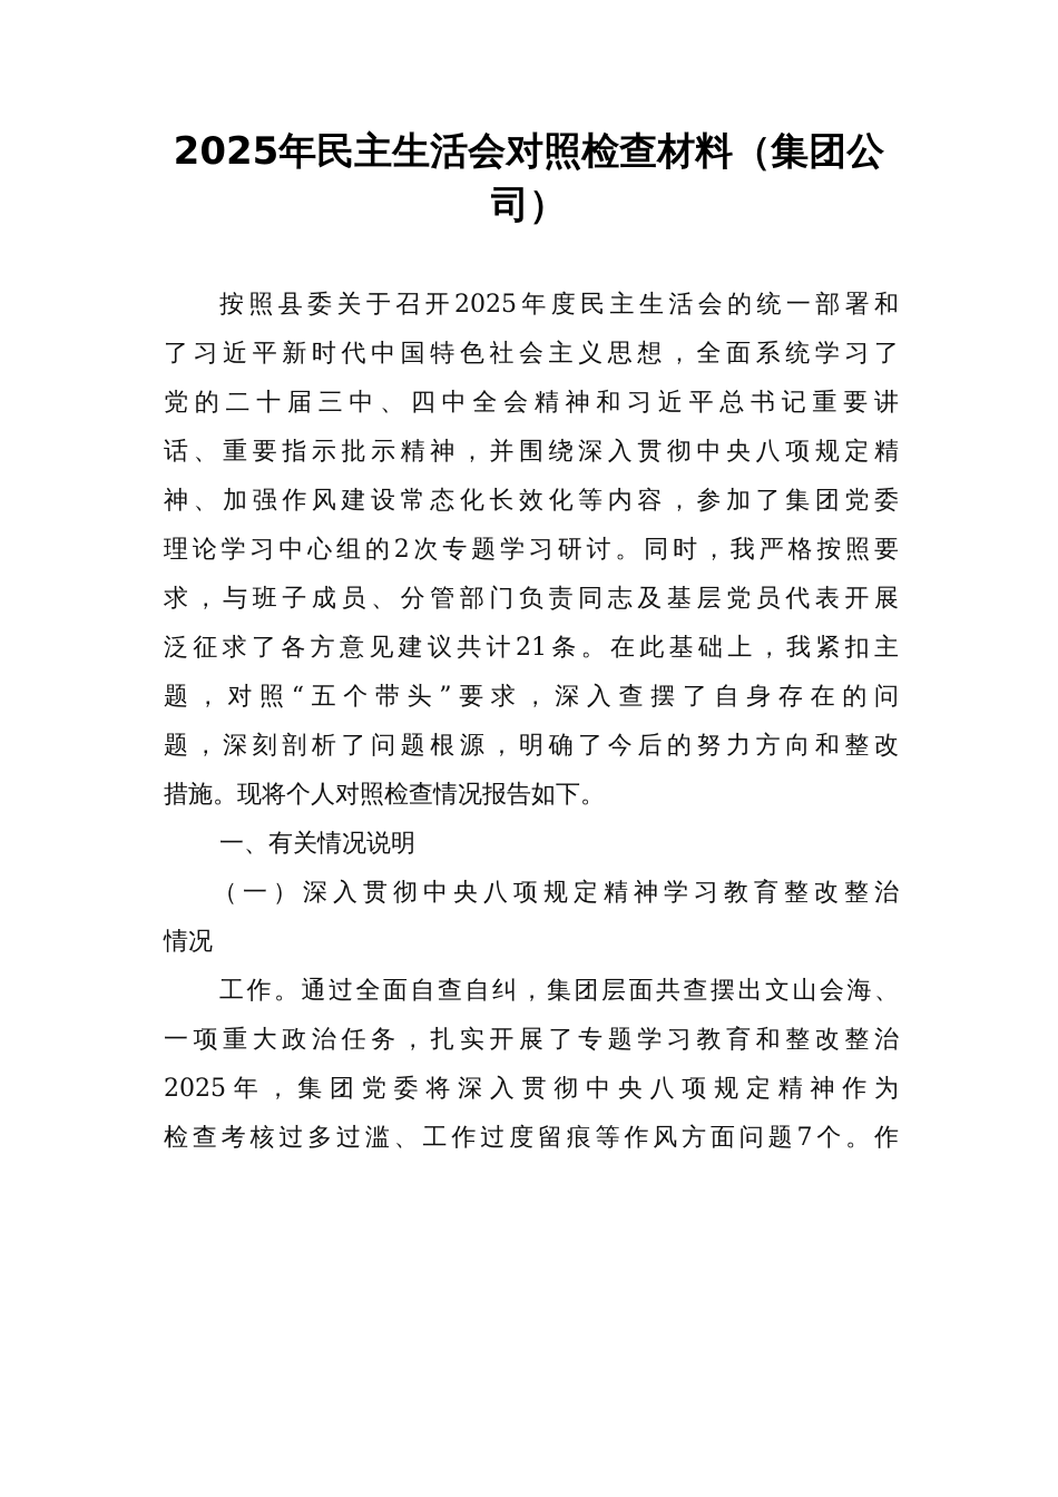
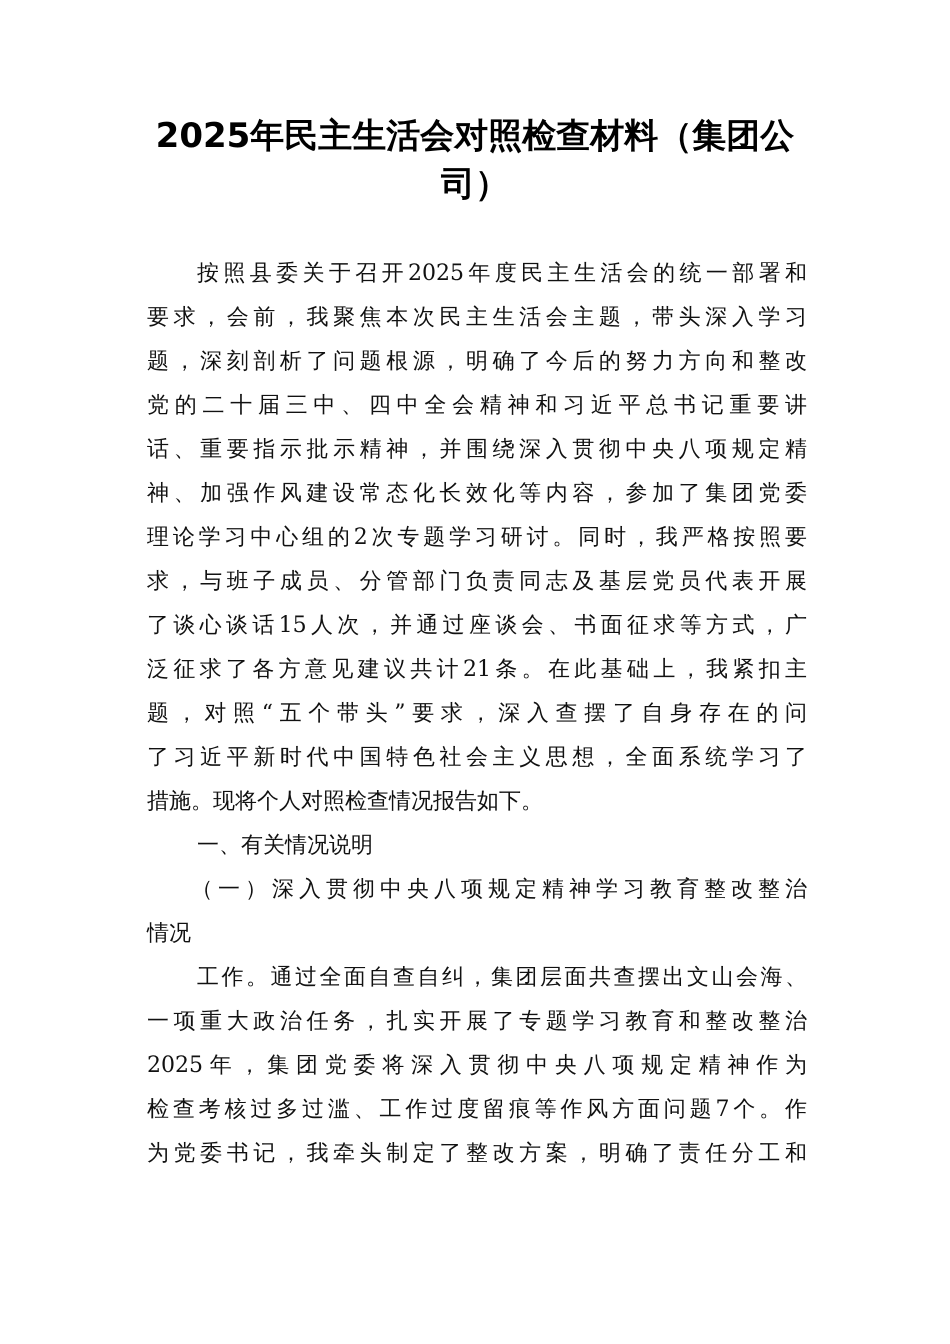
  2025年民主生活会对照检查材料（集团公
  司）
  按照县委关于召开2025年度民主生活会的统一部署和
+ 要求，会前，我聚焦本次民主生活会主题，带头深入学习
- 了习近平新时代中国特色社会主义思想，全面系统学习了
+ 题，深刻剖析了问题根源，明确了今后的努力方向和整改
  党的二十届三中、四中全会精神和习近平总书记重要讲
  话、重要指示批示精神，并围绕深入贯彻中央八项规定精
  神、加强作风建设常态化长效化等内容，参加了集团党委
  理论学习中心组的2次专题学习研讨。同时，我严格按照要
  求，与班子成员、分管部门负责同志及基层党员代表开展
+ 了谈心谈话15人次，并通过座谈会、书面征求等方式，广
  泛征求了各方意见建议共计21条。在此基础上，我紧扣主
  题，对照“五个带头”要求，深入查摆了自身存在的问
- 题，深刻剖析了问题根源，明确了今后的努力方向和整改
+ 了习近平新时代中国特色社会主义思想，全面系统学习了
  措施。现将个人对照检查情况报告如下。
  一、有关情况说明
  （一）深入贯彻中央八项规定精神学习教育整改整治
  情况
  工作。通过全面自查自纠，集团层面共查摆出文山会海、
  一项重大政治任务，扎实开展了专题学习教育和整改整治
  2025年，集团党委将深入贯彻中央八项规定精神作为
  检查考核过多过滥、工作过度留痕等作风方面问题7个。作
+ 为党委书记，我牵头制定了整改方案，明确了责任分工和
